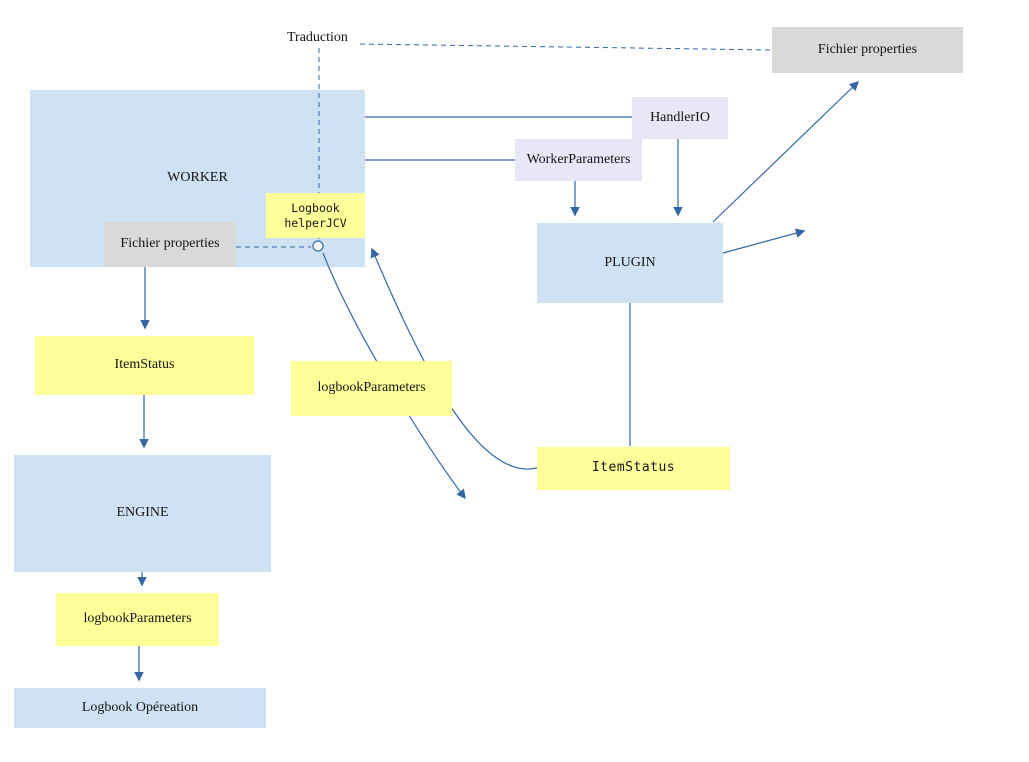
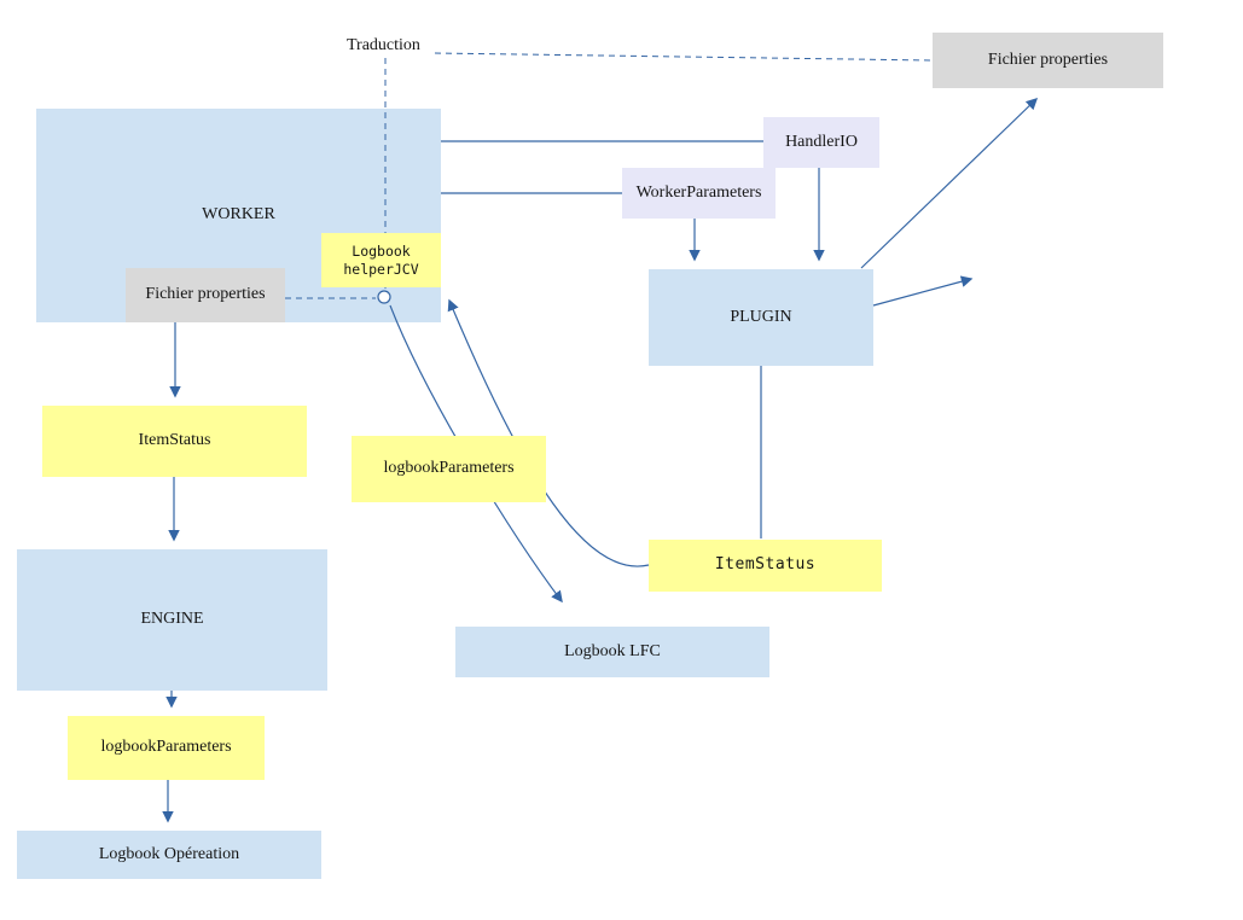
  Traduction
  Fichier properties
  WORKER
  Logbook
  helperJCV
  Fichier properties
  HandlerIO
  WorkerParameters
  PLUGIN
  ItemStatus
  logbookParameters
  ENGINE
  ItemStatus
+ Logbook LFC
  logbookParameters
  Logbook Opéreation
